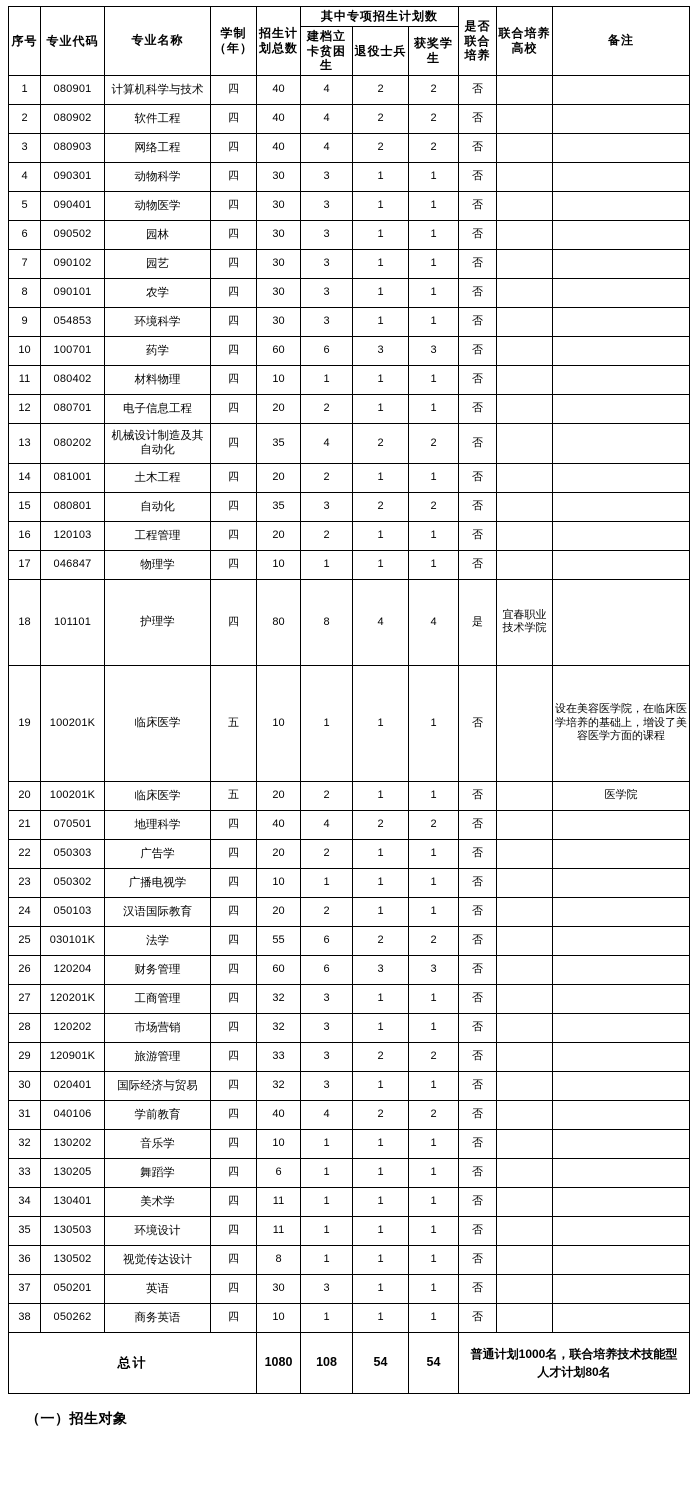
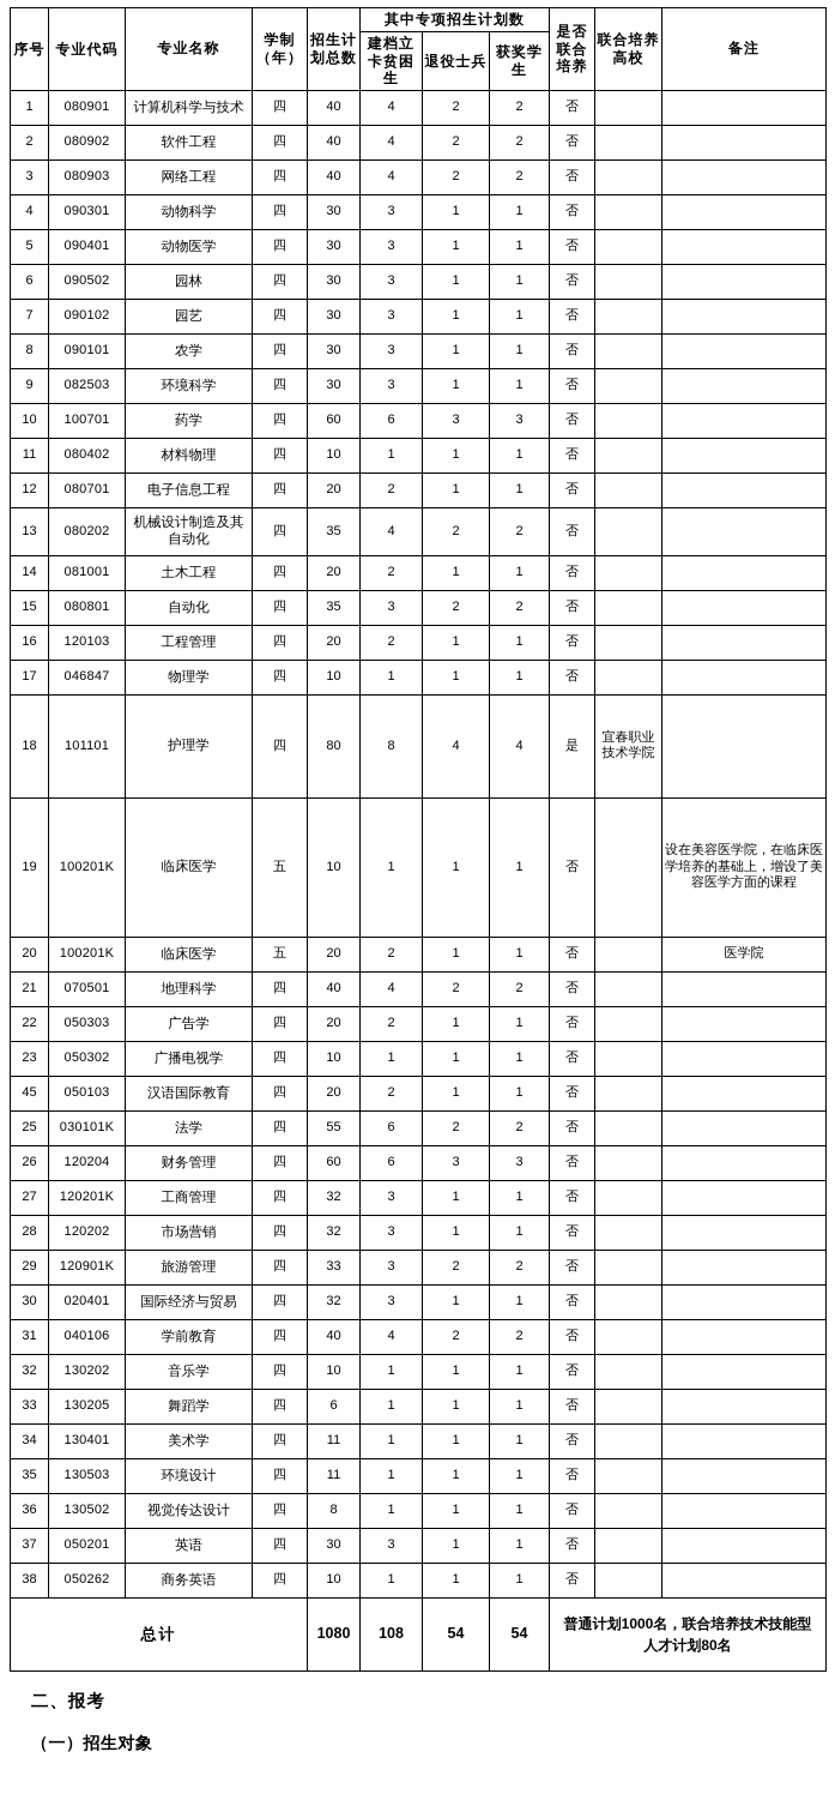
  序号	专业代码	专业名称	学制（年）	招生计划总数	其中专项招生计划数	是否联合培养	联合培养高校	备注
  建档立卡贫困生	退役士兵	获奖学生
  1	080901	计算机科学与技术	四	40	4	2	2	否
  2	080902	软件工程	四	40	4	2	2	否
  3	080903	网络工程	四	40	4	2	2	否
  4	090301	动物科学	四	30	3	1	1	否
  5	090401	动物医学	四	30	3	1	1	否
  6	090502	园林	四	30	3	1	1	否
  7	090102	园艺	四	30	3	1	1	否
  8	090101	农学	四	30	3	1	1	否
- 9	054853	环境科学	四	30	3	1	1	否
+ 9	082503	环境科学	四	30	3	1	1	否
  10	100701	药学	四	60	6	3	3	否
  11	080402	材料物理	四	10	1	1	1	否
  12	080701	电子信息工程	四	20	2	1	1	否
  13	080202	机械设计制造及其自动化	四	35	4	2	2	否
  14	081001	土木工程	四	20	2	1	1	否
  15	080801	自动化	四	35	3	2	2	否
  16	120103	工程管理	四	20	2	1	1	否
  17	046847	物理学	四	10	1	1	1	否
  18	101101	护理学	四	80	8	4	4	是	宜春职业技术学院
  19	100201K	临床医学	五	10	1	1	1	否		设在美容医学院，在临床医学培养的基础上，增设了美容医学方面的课程
  20	100201K	临床医学	五	20	2	1	1	否		医学院
  21	070501	地理科学	四	40	4	2	2	否
  22	050303	广告学	四	20	2	1	1	否
  23	050302	广播电视学	四	10	1	1	1	否
- 24	050103	汉语国际教育	四	20	2	1	1	否
+ 45	050103	汉语国际教育	四	20	2	1	1	否
  25	030101K	法学	四	55	6	2	2	否
  26	120204	财务管理	四	60	6	3	3	否
  27	120201K	工商管理	四	32	3	1	1	否
  28	120202	市场营销	四	32	3	1	1	否
  29	120901K	旅游管理	四	33	3	2	2	否
  30	020401	国际经济与贸易	四	32	3	1	1	否
  31	040106	学前教育	四	40	4	2	2	否
  32	130202	音乐学	四	10	1	1	1	否
  33	130205	舞蹈学	四	6	1	1	1	否
  34	130401	美术学	四	11	1	1	1	否
  35	130503	环境设计	四	11	1	1	1	否
  36	130502	视觉传达设计	四	8	1	1	1	否
  37	050201	英语	四	30	3	1	1	否
  38	050262	商务英语	四	10	1	1	1	否
  总计	1080	108	54	54	普通计划1000名，联合培养技术技能型人才计划80名
+ 二、报考
  （一）招生对象
